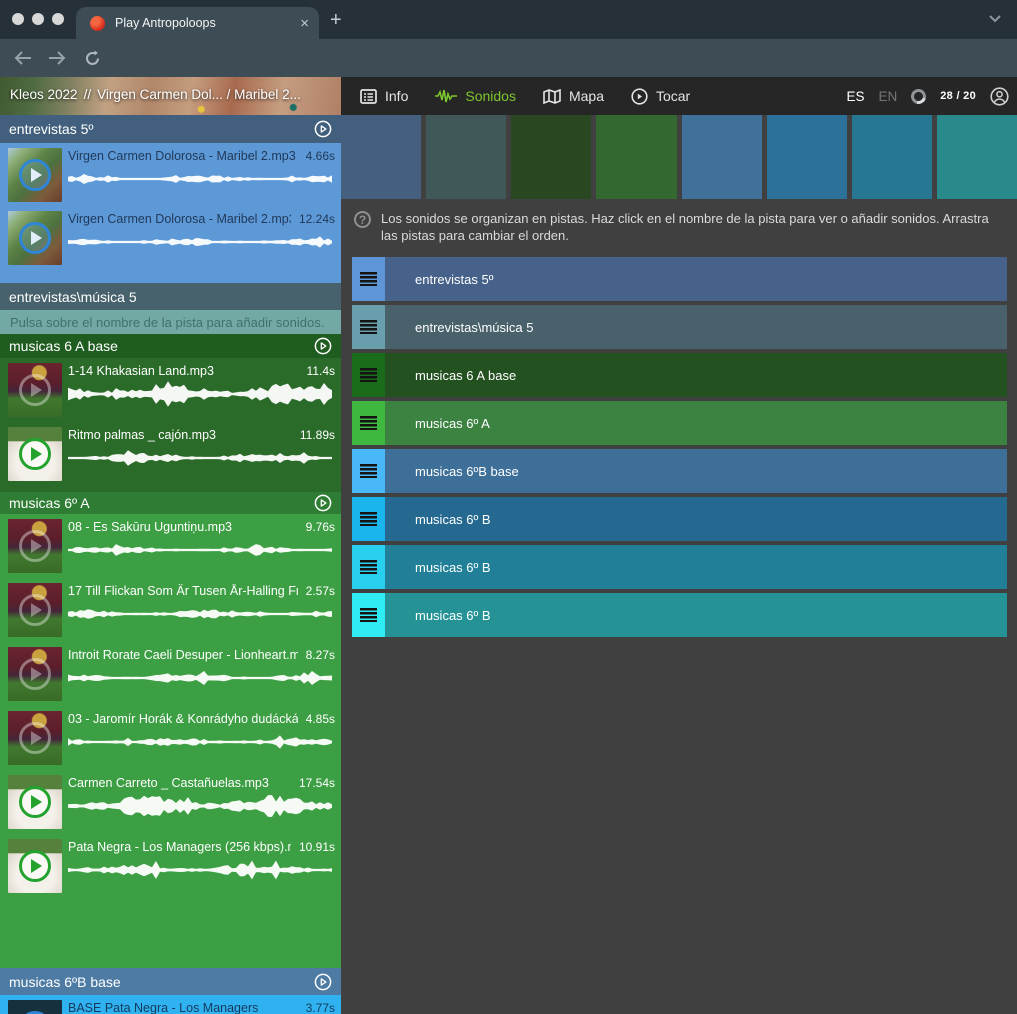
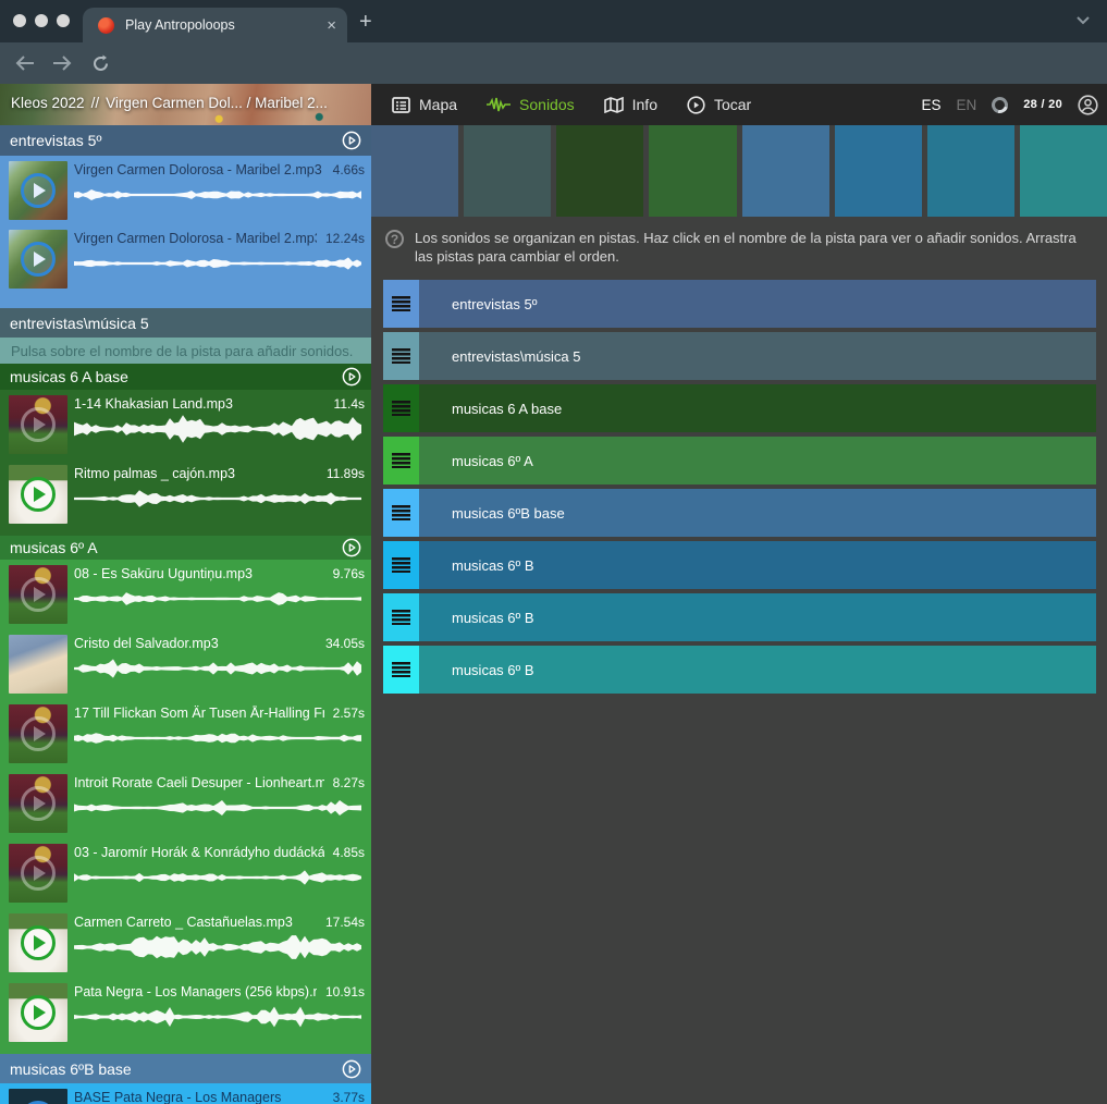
  Play Antropoloops
  ×
  +
  Kleos 2022 // Virgen Carmen Dol... / Maribel 2...
- Info
+ Mapa
  Sonidos
- Mapa
+ Info
  Tocar
  ES
  EN
  28 / 20
  entrevistas 5º
  Virgen Carmen Dolorosa - Maribel 2.mp3
  4.66s
  Virgen Carmen Dolorosa - Maribel 2.mp
  12.24s
  entrevistas\música 5
  Pulsa sobre el nombre de la pista para añadir sonidos.
  musicas 6 A base
  1-14 Khakasian Land.mp3
  11.4s
  Ritmo palmas _ cajón.mp3
  11.89s
  musicas 6º A
  08 - Es Sakūru Uguntiņu.mp3
  9.76s
+ Cristo del Salvador.mp3
+ 34.05s
  17 Till Flickan Som Är Tusen År-Halling F
  2.57s
  Introit Rorate Caeli Desuper - Lionheart.m
  8.27s
  03 - Jaromír Horák & Konrádyho dudácká
  4.85s
  Carmen Carreto _ Castañuelas.mp3
  17.54s
  Pata Negra - Los Managers (256 kbps).
  10.91s
  musicas 6ºB base
  BASE Pata Negra - Los Managers
  3.77s
  ?
  Los sonidos se organizan en pistas. Haz click en el nombre de la pista para ver o añadir sonidos. Arrastra las pistas para cambiar el orden.
  entrevistas 5º
  entrevistas\música 5
  musicas 6 A base
  musicas 6º A
  musicas 6ºB base
  musicas 6º B
  musicas 6º B
  musicas 6º B
